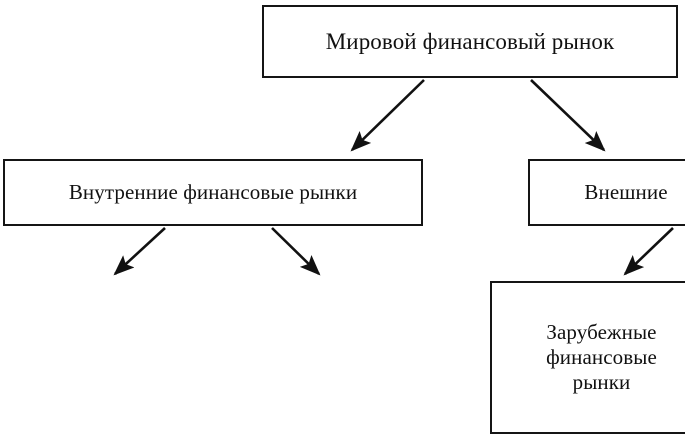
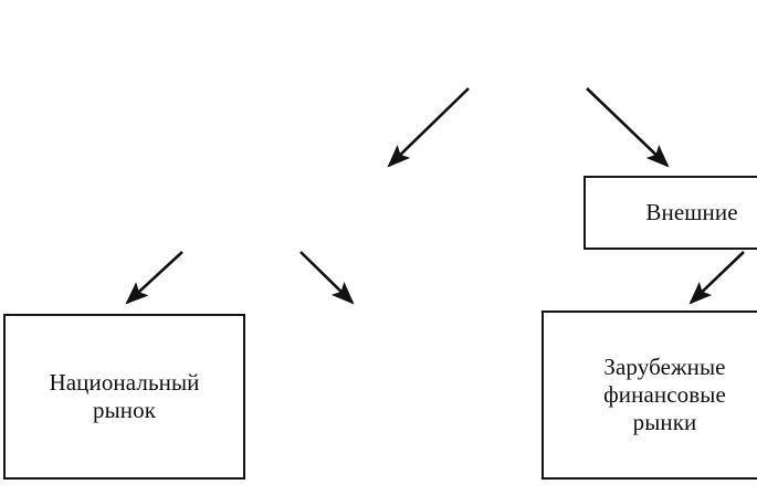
- Мировой финансовый рынок
- Внутренние финансовые рынки
  Внешние
+ Национальный
+ рынок
  Зарубежные
  финансовые
  рынки
